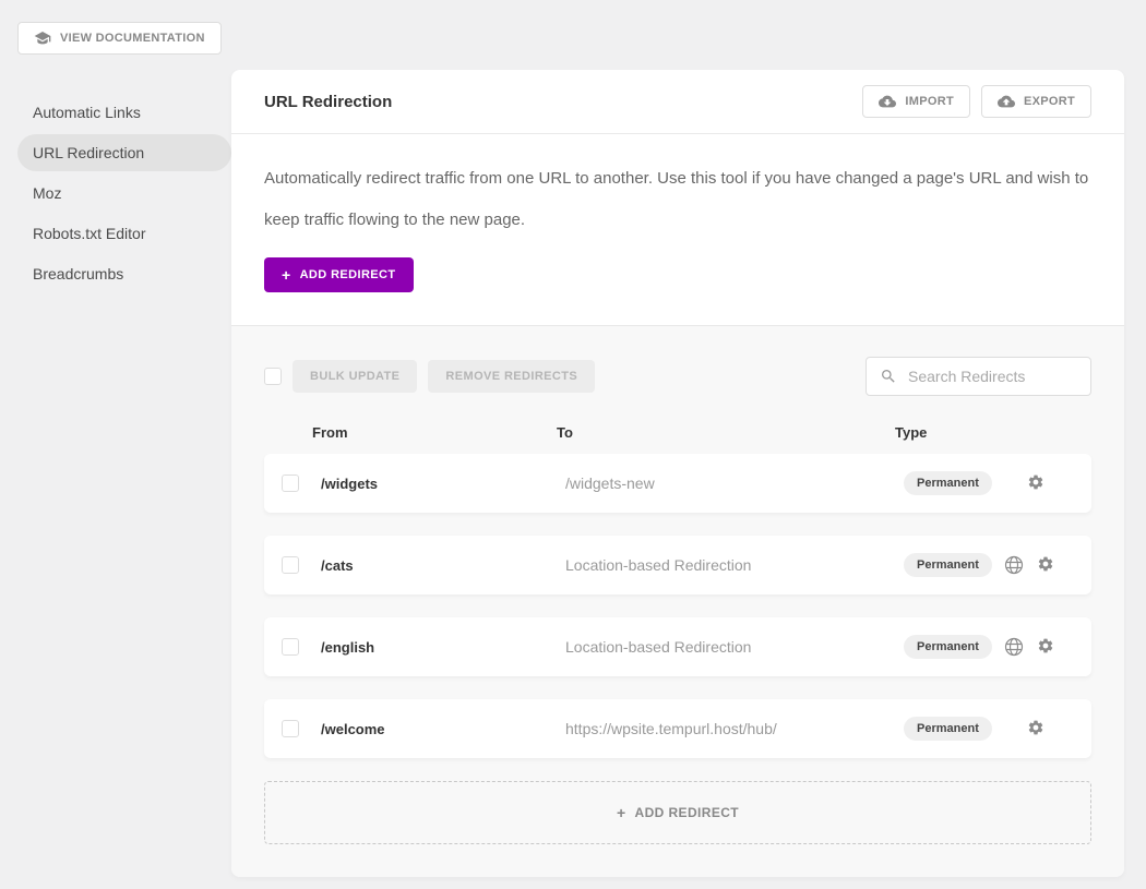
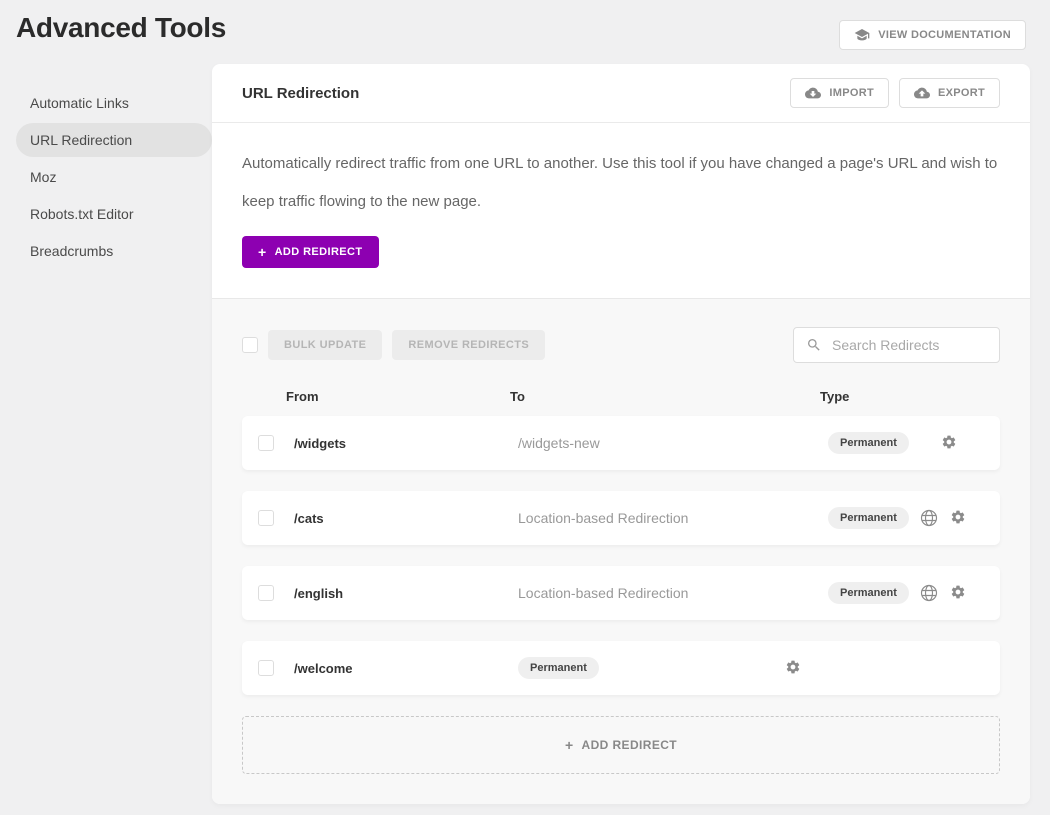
+ Advanced Tools
  VIEW DOCUMENTATION
  Automatic Links
  URL Redirection
  Moz
  Robots.txt Editor
  Breadcrumbs
  URL Redirection
  IMPORT
  EXPORT
  Automatically redirect traffic from one URL to another. Use this tool if you have changed a page's URL and wish to keep traffic flowing to the new page.
  +
  ADD REDIRECT
  BULK UPDATE
  REMOVE REDIRECTS
  Search Redirects
  From
  To
  Type
  /widgets
  /widgets-new
  Permanent
  /cats
  Location-based Redirection
  Permanent
  /english
  Location-based Redirection
  Permanent
  /welcome
- https://wpsite.tempurl.host/hub/
  Permanent
  +
  ADD REDIRECT
